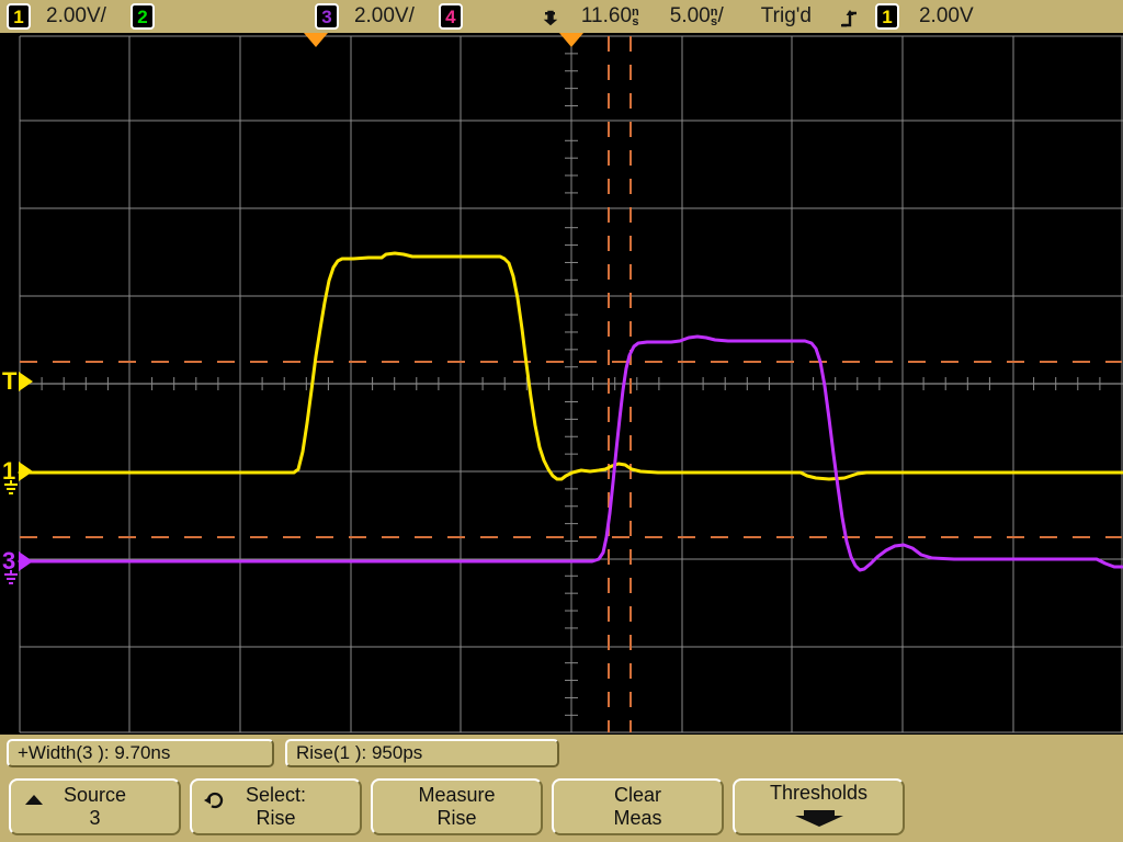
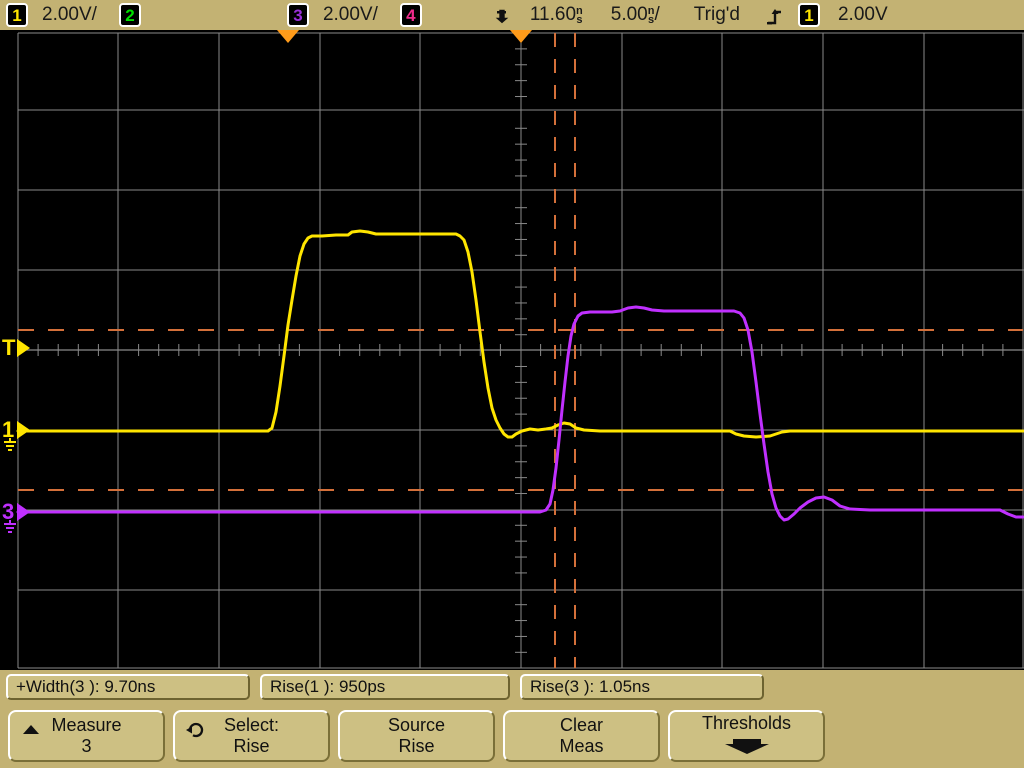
  1
  2.00V/
  2
  3
  2.00V/
  4
  11.60
  n
  s
  5.00
  n
  s
  /
  Trig'd
  1
  2.00V
  T
  1
  3
  +Width(3 ): 9.70ns
  Rise(1 ): 950ps
+ Rise(3 ): 1.05ns
- Source
+ Measure
  3
  Select:
  Rise
- Measure
+ Source
  Rise
  Clear
  Meas
  Thresholds
